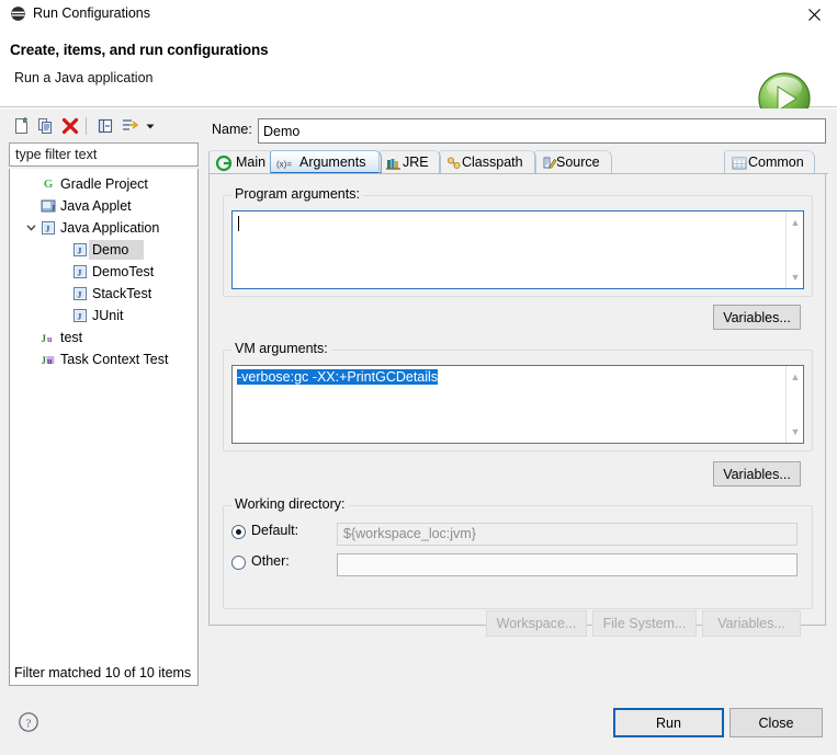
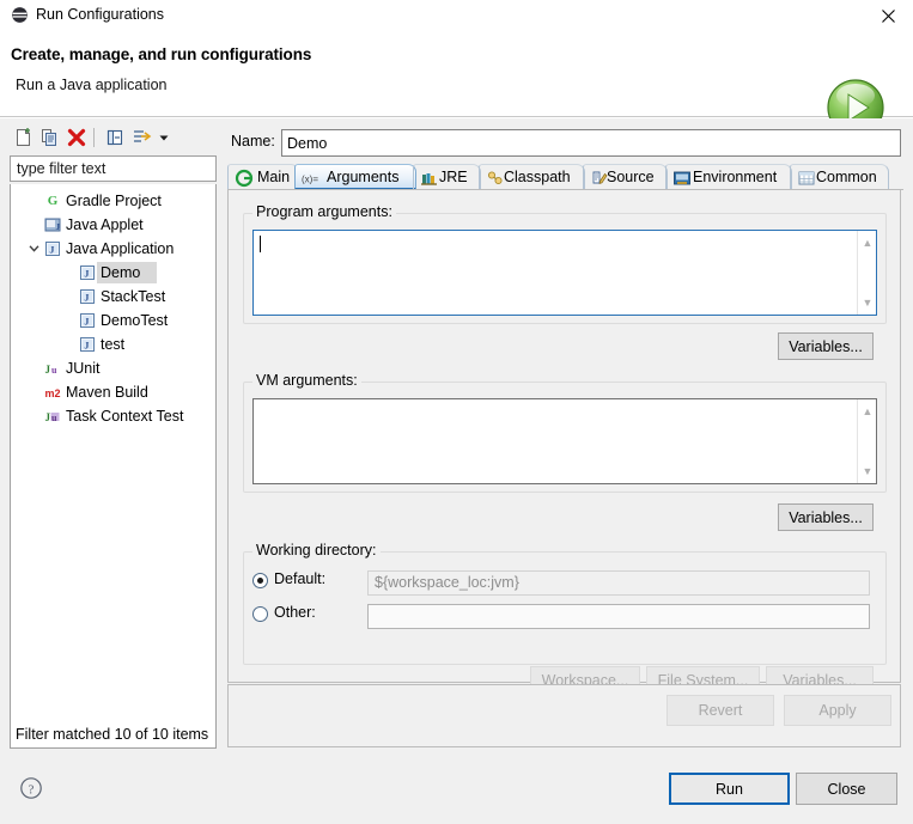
  Run Configurations
- Create, items, and run configurations
+ Create, manage, and run configurations
  Run a Java application
  type filter text
  G
  Gradle Project
  J
  Java Applet
  J
  Java Application
  J
  Demo
  J
- DemoTest
+ StackTest
  J
- StackTest
+ DemoTest
  J
- JUnit
+ test
  J
  u
- test
+ JUnit
+ m2
+ Maven Build
  J
  u
  Task Context Test
  Filter matched 10 of 10 items
  Name:
  Demo
  Main
  (x)=
  Arguments
  JRE
  Classpath
  Source
+ Environment
  Common
  Program arguments:
  ▲
  ▼
  Variables...
  VM arguments:
  ▲
  ▼
- -verbose:gc -XX:+PrintGCDetails
  Variables...
  Working directory:
  Default:
  ${workspace_loc:jvm}
  Other:
  Workspace...
  File System...
  Variables...
+ Revert
+ Apply
  ?
  Run
  Close
